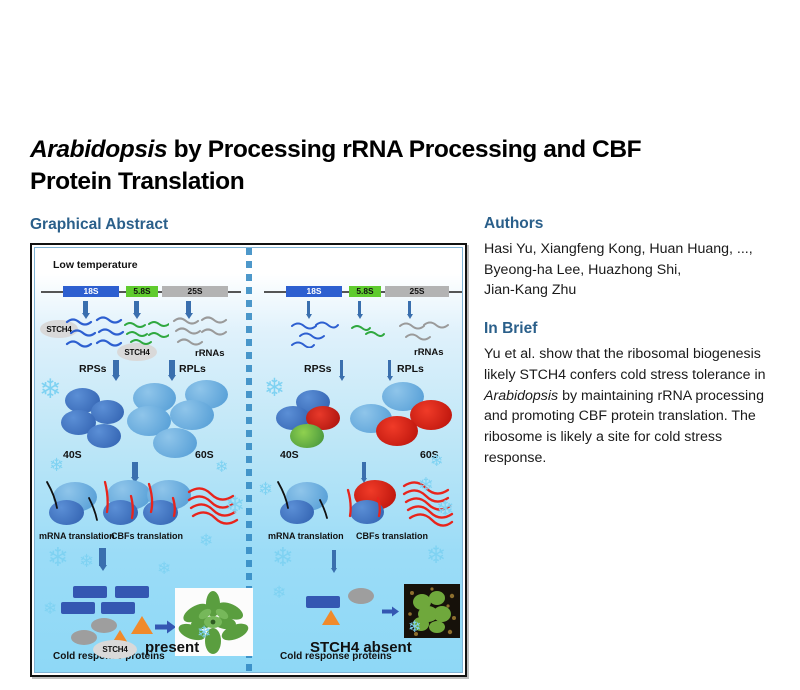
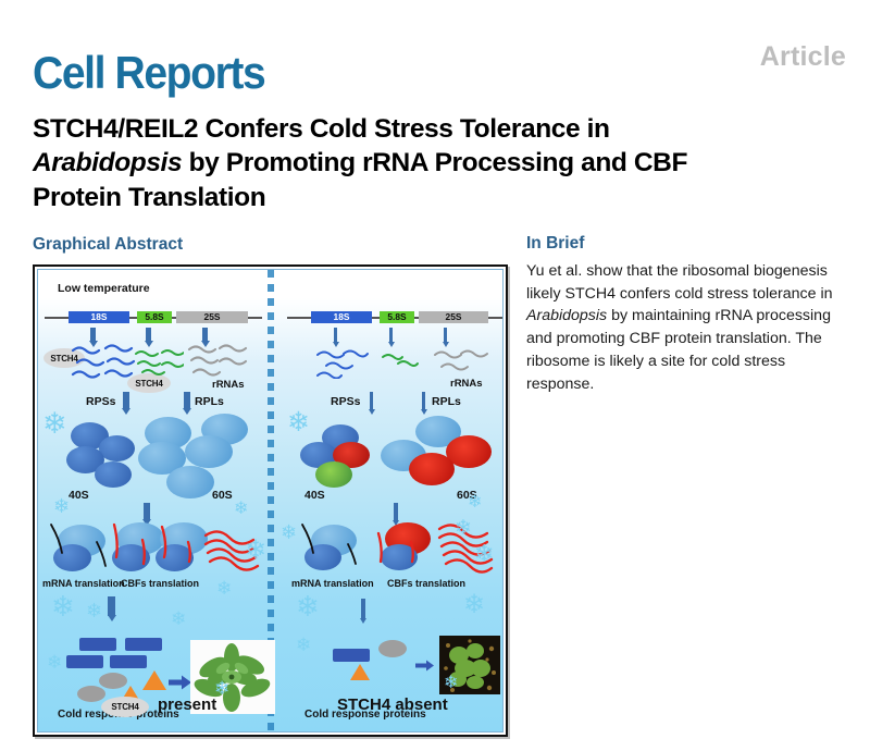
+ Article
+ Cell Reports
+ STCH4/REIL2 Confers Cold Stress Tolerance in
- Arabidopsis by Processing rRNA Processing and CBF
+ Arabidopsis by Promoting rRNA Processing and CBF
  Protein Translation
  Graphical Abstract
  Low temperature
  18S
  5.8S
  25S
  STCH4
  STCH4
  rRNAs
  RPSs
  RPLs
  40S
  60S
  mRNA translation
  CBFs translation
  Cold resproteins
  STCH4
  present
  ❄
  ❄
  ❄
  ❄
  ❄
  ❄
  ❄
  ❄
  ❄
  18S
  5.8S
  25S
  rRNAs
  RPSs
  RPLs
  40S
  60S
  mRNA translation
  CBFs translation
  Cold response proteins
  STCH4 absent
  ❄
  ❄
  ❄
  ❄
  ❄
  ❄
  ❄
  ❄
  ❄
- Authors
- Hasi Yu, Xiangfeng Kong, Huan Huang, ...,
- Byeong-ha Lee, Huazhong Shi,
- Jian-Kang Zhu
  In Brief
  Yu et al. show that the ribosomal biogenesis likely STCH4 confers cold stress tolerance in Arabidopsis by maintaining rRNA processing and promoting CBF protein translation. The ribosome is likely a site for cold stress response.
